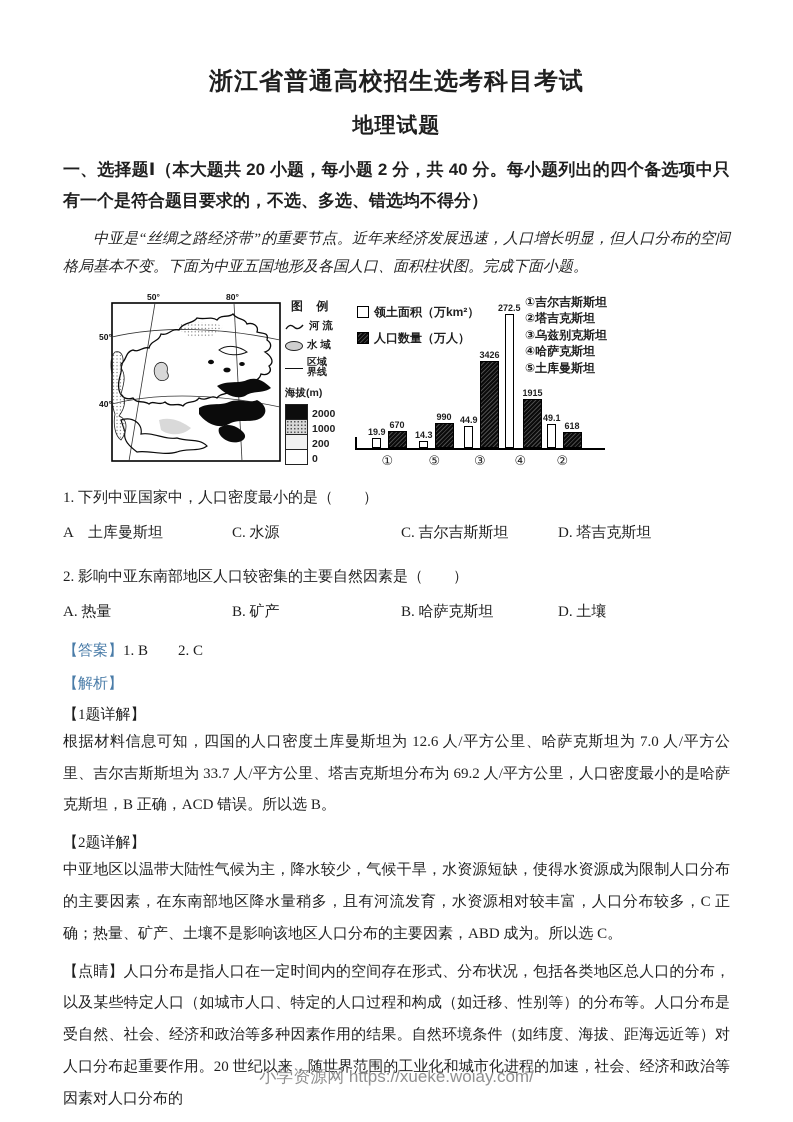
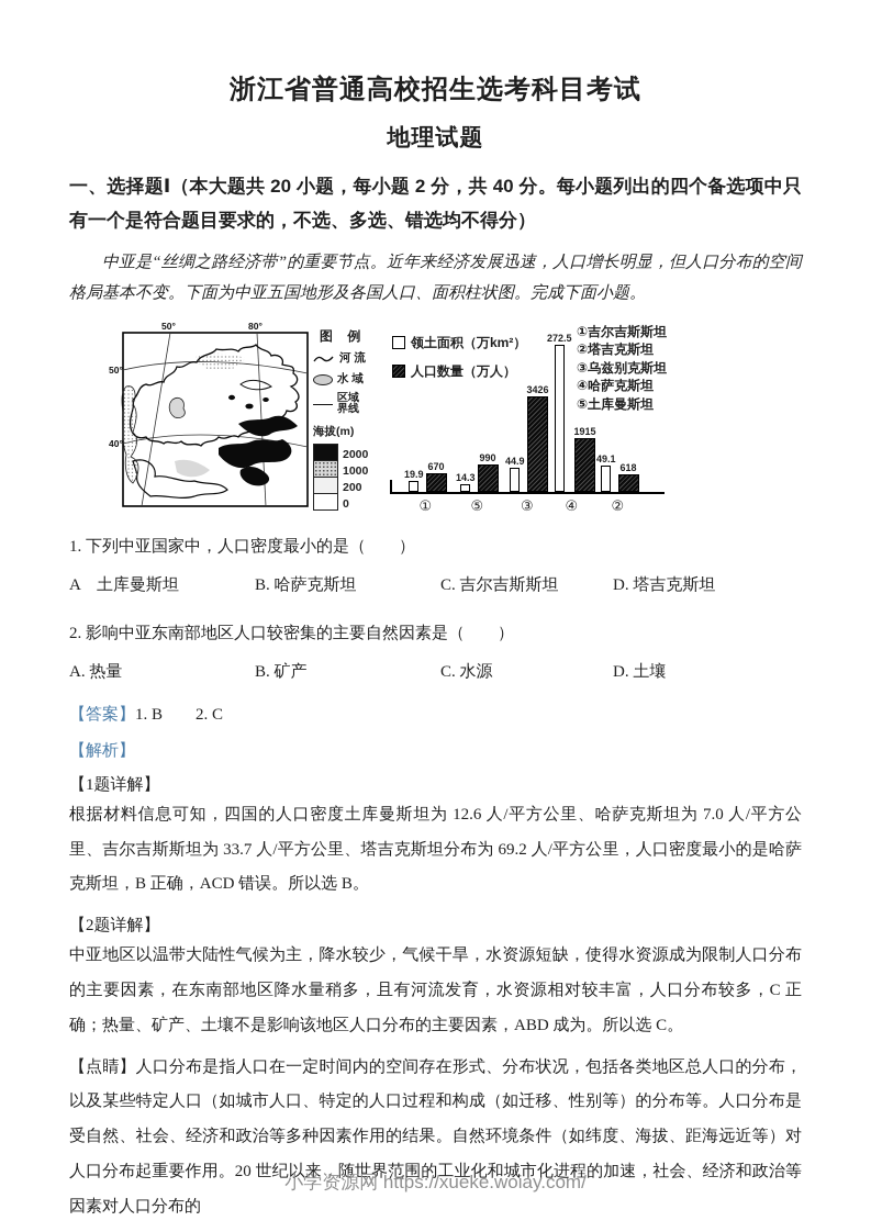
  浙江省普通高校招生选考科目考试
  地理试题
  一、选择题Ⅰ（本大题共 20 小题，每小题 2 分，共 40 分。每小题列出的四个备选项中只有一个是符合题目要求的，不选、多选、错选均不得分）
  中亚是“丝绸之路经济带”的重要节点。近年来经济发展迅速，人口增长明显，但人口分布的空间格局基本不变。下面为中亚五国地形及各国人口、面积柱状图。完成下面小题。
  50°
  80°
  50°
  40°
  图 例
  河 流
  水 域
  区域
  界线
  海拔(m)
  2000
  1000
  200
  0
  19.9
  670
  ①
  14.3
  990
  ⑤
  44.9
  3426
  ③
  272.5
  1915
  ④
  49.1
  618
  ②
  领土面积（万km²）
  人口数量（万人）
  ①吉尔吉斯斯坦
  ②塔吉克斯坦
  ③乌兹别克斯坦
  ④哈萨克斯坦
  ⑤土库曼斯坦
  1. 下列中亚国家中，人口密度最小的是（ ）
  A 土库曼斯坦
- C. 水源
+ B. 哈萨克斯坦
  C. 吉尔吉斯斯坦
  D. 塔吉克斯坦
  2. 影响中亚东南部地区人口较密集的主要自然因素是（ ）
  A. 热量
  B. 矿产
- B. 哈萨克斯坦
+ C. 水源
  D. 土壤
  【答案】1. B 2. C
  【解析】
  【1题详解】
  根据材料信息可知，四国的人口密度土库曼斯坦为 12.6 人/平方公里、哈萨克斯坦为 7.0 人/平方公里、吉尔吉斯斯坦为 33.7 人/平方公里、塔吉克斯坦分布为 69.2 人/平方公里，人口密度最小的是哈萨克斯坦，B 正确，ACD 错误。所以选 B。
  【2题详解】
  中亚地区以温带大陆性气候为主，降水较少，气候干旱，水资源短缺，使得水资源成为限制人口分布的主要因素，在东南部地区降水量稍多，且有河流发育，水资源相对较丰富，人口分布较多，C 正确；热量、矿产、土壤不是影响该地区人口分布的主要因素，ABD 成为。所以选 C。
  【点睛】人口分布是指人口在一定时间内的空间存在形式、分布状况，包括各类地区总人口的分布，以及某些特定人口（如城市人口、特定的人口过程和构成（如迁移、性别等）的分布等。人口分布是受自然、社会、经济和政治等多种因素作用的结果。自然环境条件（如纬度、海拔、距海远近等）对人口分布起重要作用。20 世纪以来，随世界范围的工业化和城市化进程的加速，社会、经济和政治等因素对人口分布的
  小学资源网 https://xueke.woiay.com/
